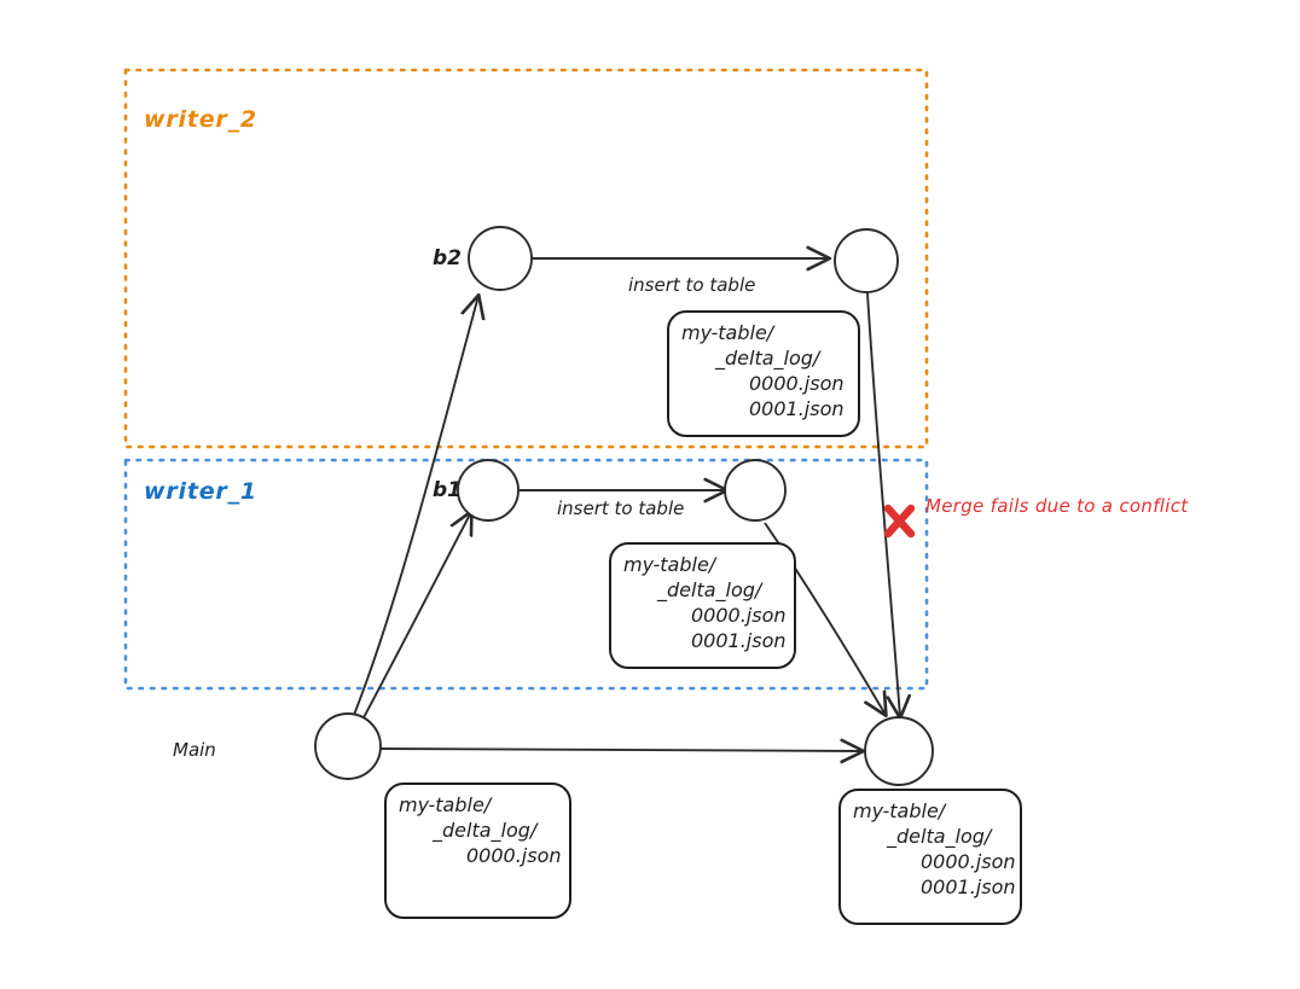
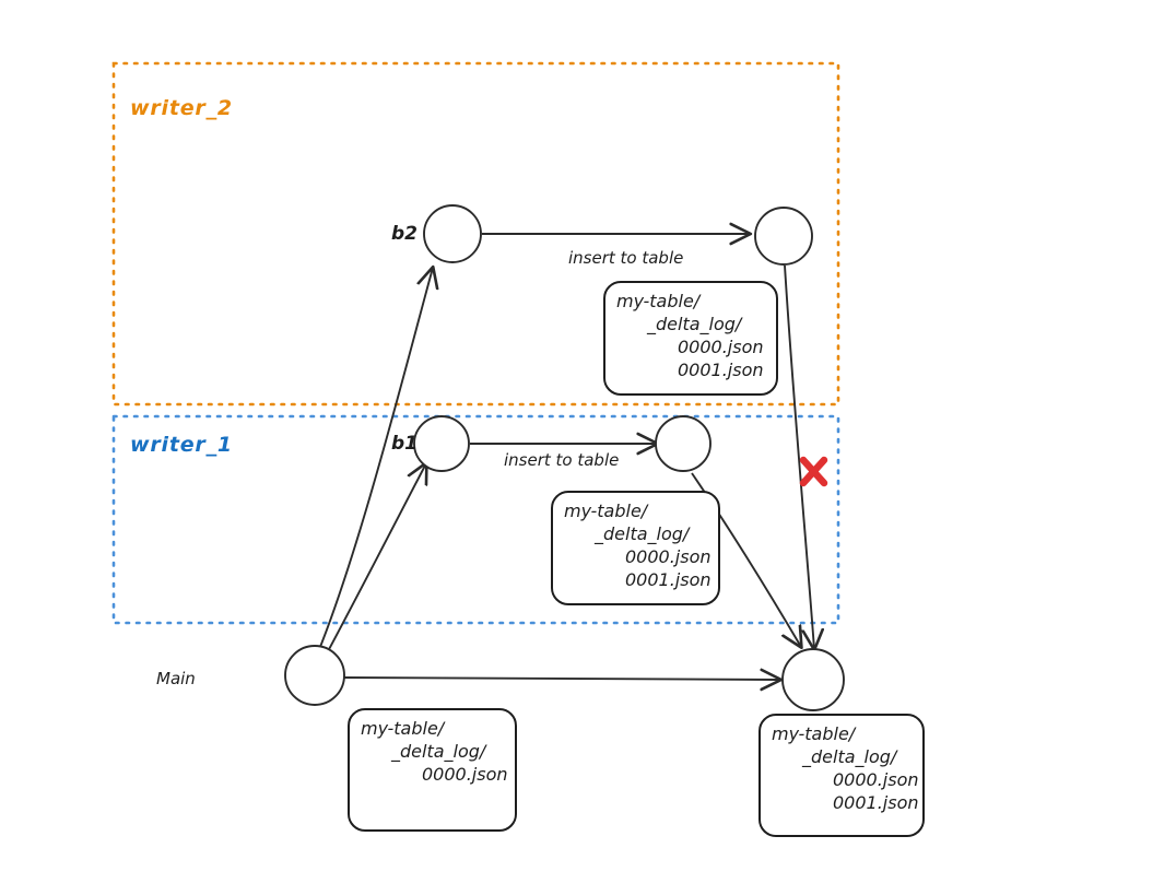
  writer_2
  writer_1
  b2
  b1
  Main
  insert to table
  insert to table
- Merge fails due to a conflict
  my-table/
  _delta_log/
  0000.json
  0001.json
  my-table/
  _delta_log/
  0000.json
  0001.json
  my-table/
  _delta_log/
  0000.json
  my-table/
  _delta_log/
  0000.json
  0001.json
